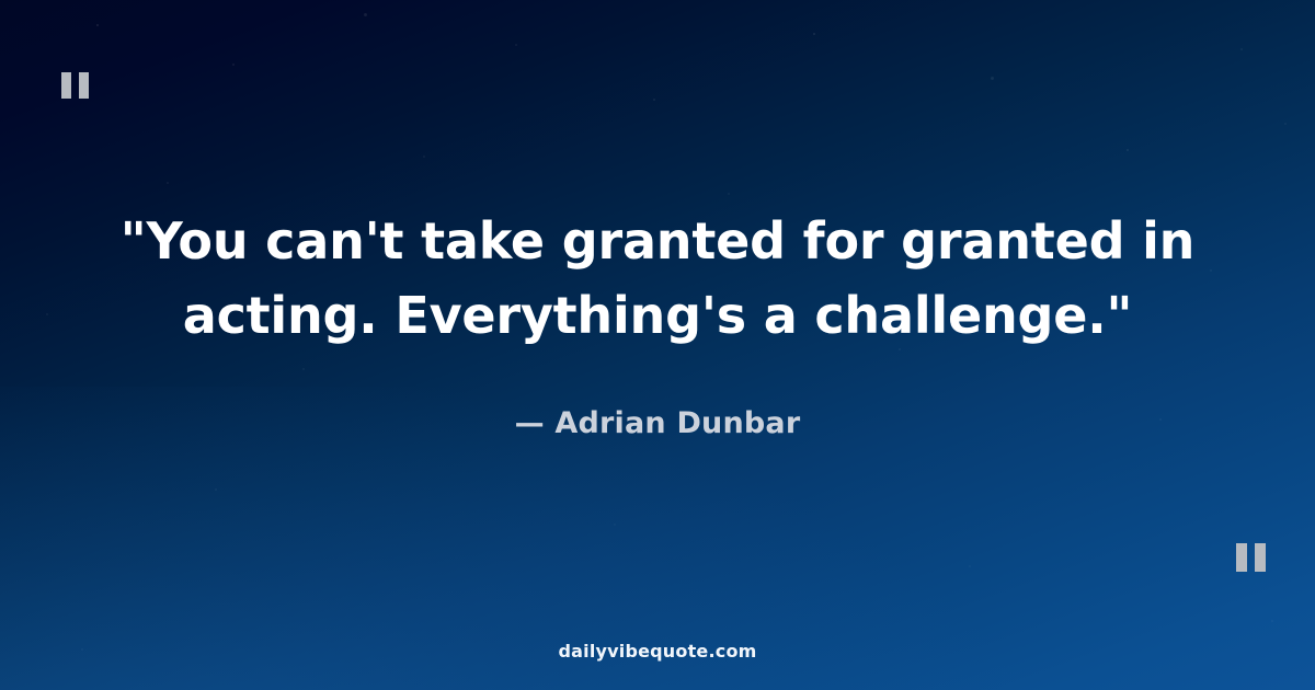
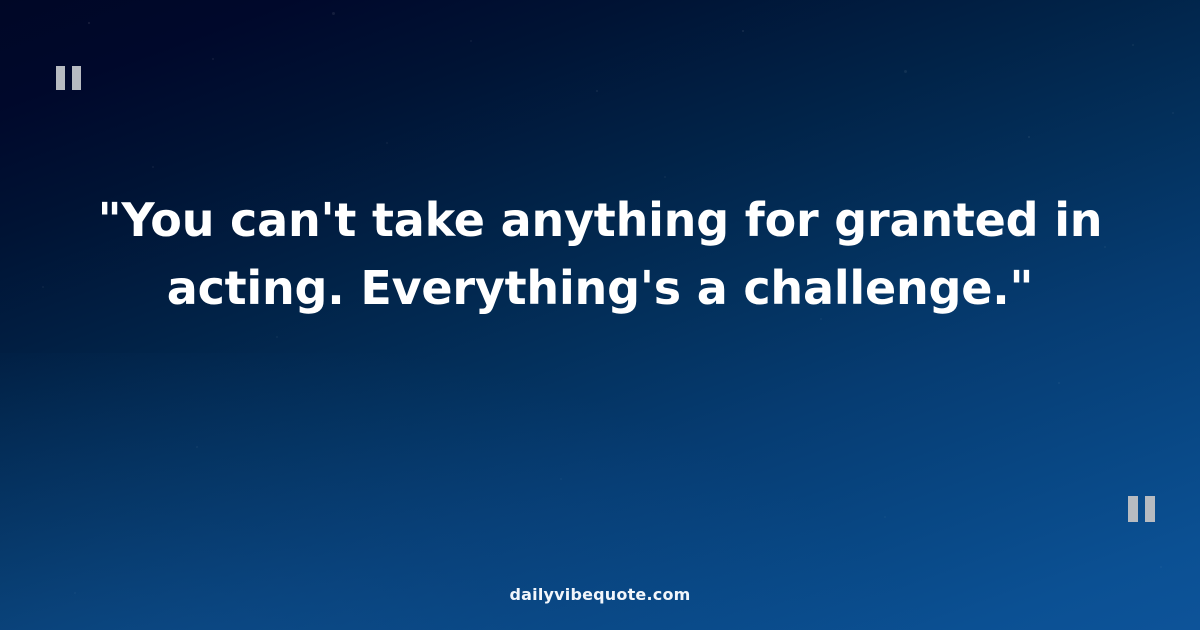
- "You can't take granted for granted in acting. Everything's a challenge."
+ "You can't take anything for granted in acting. Everything's a challenge."
- — Adrian Dunbar
  dailyvibequote.com
